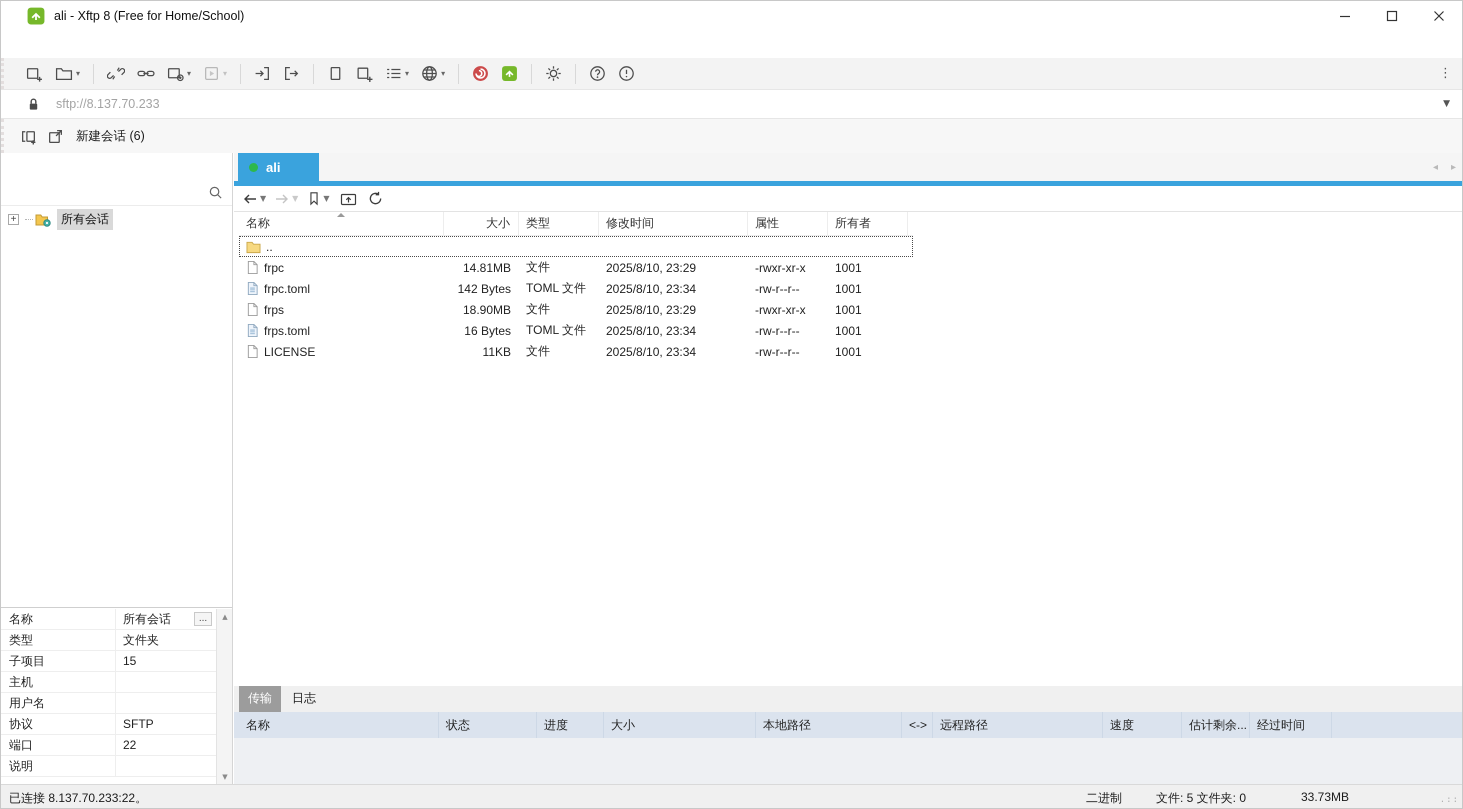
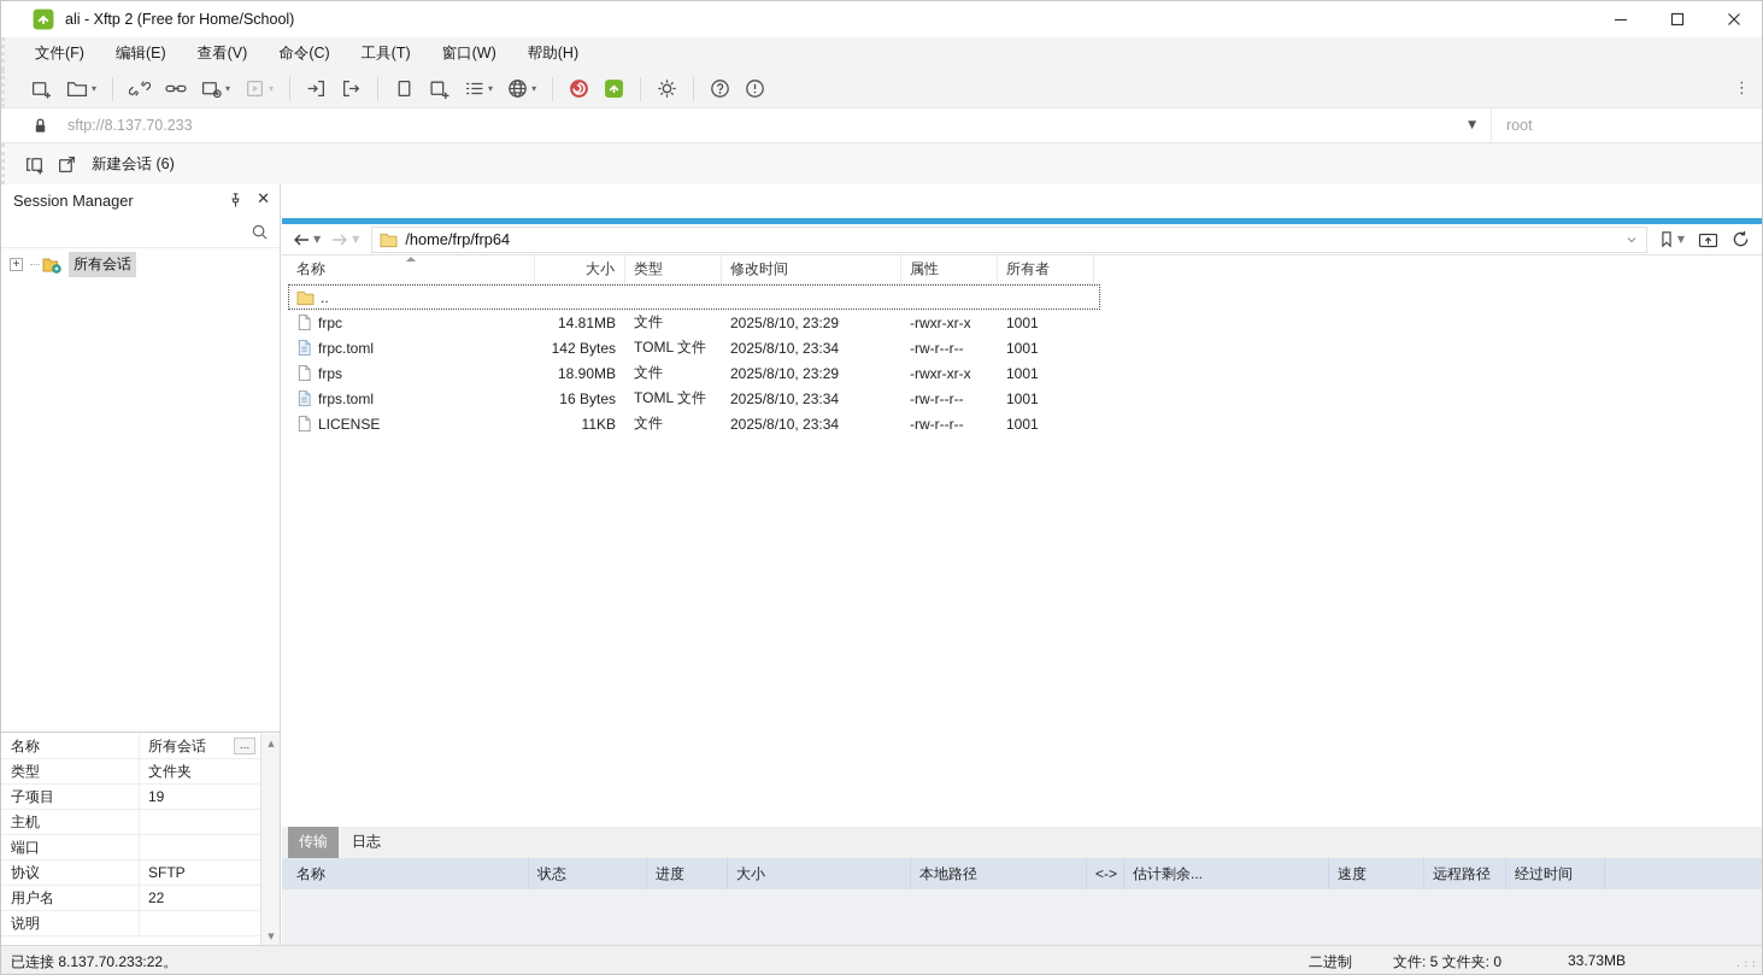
- ali - Xftp 8 (Free for Home/School)
+ ali - Xftp 2 (Free for Home/School)
+ 文件(F)
+ 编辑(E)
+ 查看(V)
+ 命令(C)
+ 工具(T)
+ 窗口(W)
+ 帮助(H)
  ▾
  ▾
  ▾
  ▾
  ▾
  ⋮
  sftp://8.137.70.233
  ▼
+ root
  新建会话 (6)
+ Session Manager
+ ✕
  +
  所有会话
  名称
  所有会话
  ...
  类型
  文件夹
  子项目
- 15
+ 19
  主机
- 用户名
+ 端口
  协议
  SFTP
- 端口
+ 用户名
  22
  说明
  ▲
  ▼
- ali
- ◂
- ▸
  ▼
  ▼
+ /home/frp/frp64
  ▼
  名称
  大小
  类型
  修改时间
  属性
  所有者
  ..
  frpc
  14.81MB
  文件
  2025/8/10, 23:29
  -rwxr-xr-x
  1001
  frpc.toml
  142 Bytes
  TOML 文件
  2025/8/10, 23:34
  -rw-r--r--
  1001
  frps
  18.90MB
  文件
  2025/8/10, 23:29
  -rwxr-xr-x
  1001
  frps.toml
  16 Bytes
  TOML 文件
  2025/8/10, 23:34
  -rw-r--r--
  1001
  LICENSE
  11KB
  文件
  2025/8/10, 23:34
  -rw-r--r--
  1001
  传输
  日志
  名称
  状态
  进度
  大小
  本地路径
  <->
- 远程路径
+ 估计剩余...
  速度
- 估计剩余...
+ 远程路径
  经过时间
  已连接 8.137.70.233:22。
  二进制
  文件: 5 文件夹: 0
  33.73MB
  .::
